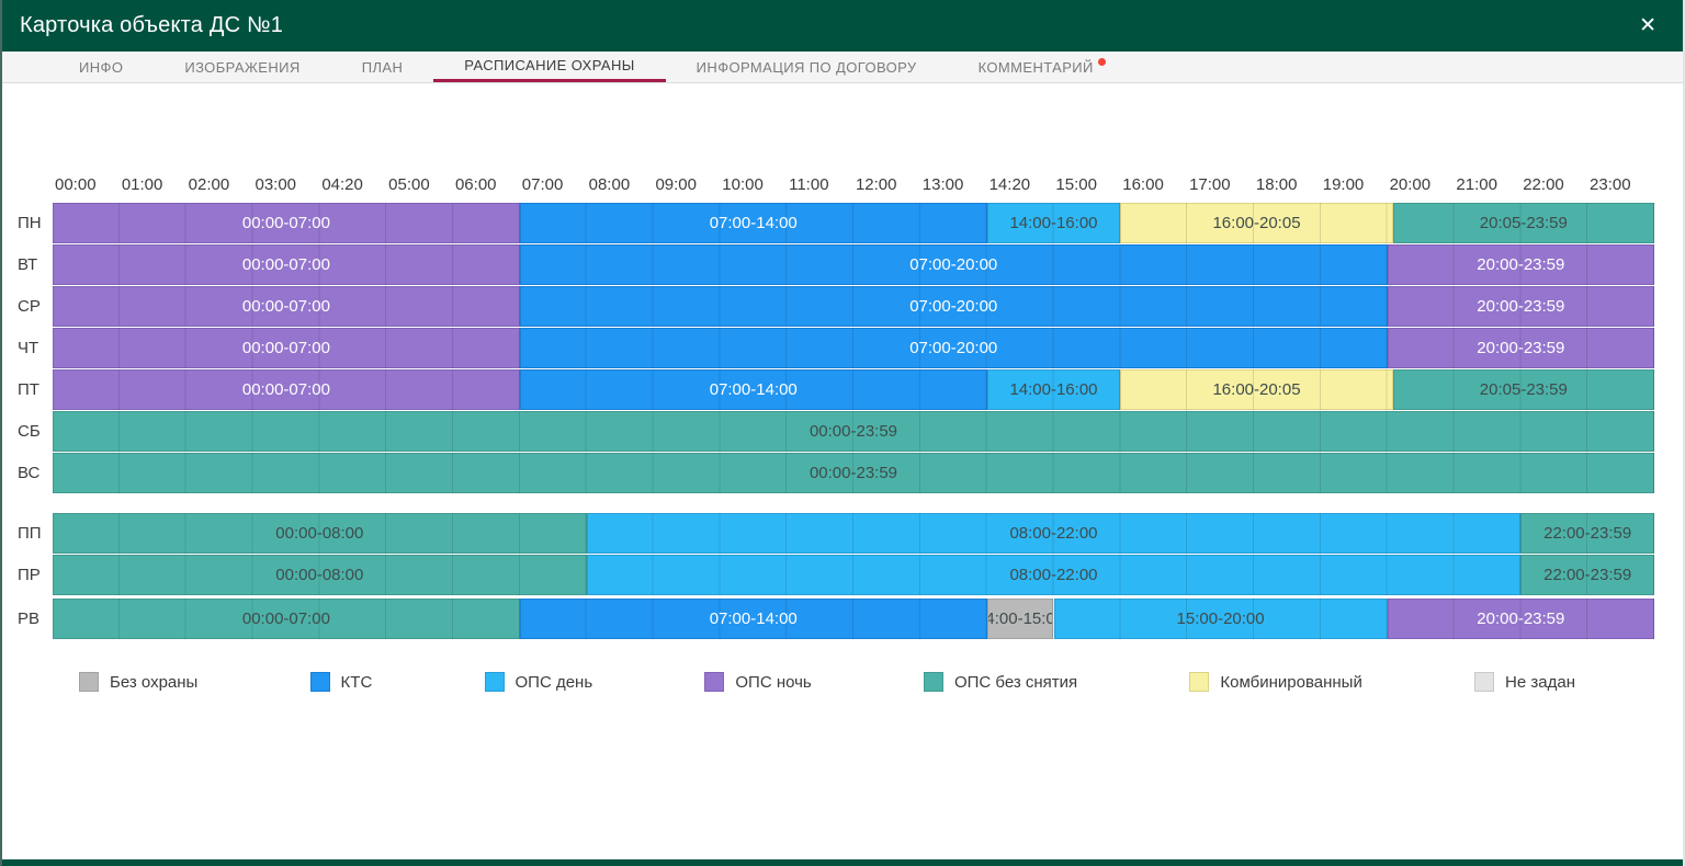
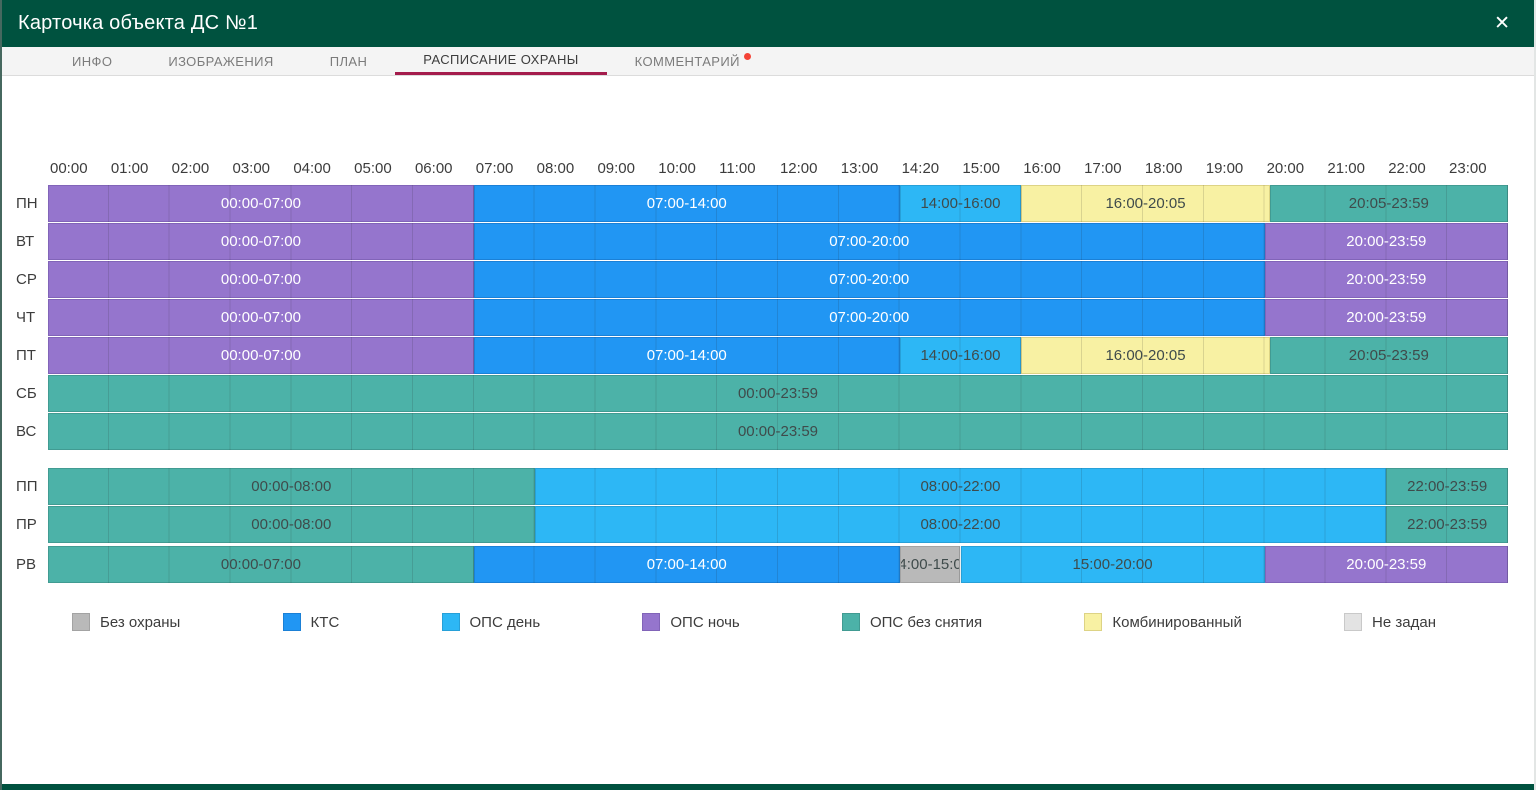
  Карточка объекта ДС №1
  ✕
  ИНФО
  ИЗОБРАЖЕНИЯ
  ПЛАН
  РАСПИСАНИЕ ОХРАНЫ
- ИНФОРМАЦИЯ ПО ДОГОВОРУ
  КОММЕНТАРИЙ
  00:00
  01:00
  02:00
  03:00
- 04:20
+ 04:00
  05:00
  06:00
  07:00
  08:00
  09:00
  10:00
  11:00
  12:00
  13:00
  14:20
  15:00
  16:00
  17:00
  18:00
  19:00
  20:00
  21:00
  22:00
  23:00
  ПН
  00:00-07:00
  07:00-14:00
  14:00-16:00
  16:00-20:05
  20:05-23:59
  ВТ
  00:00-07:00
  07:00-20:00
  20:00-23:59
  СР
  00:00-07:00
  07:00-20:00
  20:00-23:59
  ЧТ
  00:00-07:00
  07:00-20:00
  20:00-23:59
  ПТ
  00:00-07:00
  07:00-14:00
  14:00-16:00
  16:00-20:05
  20:05-23:59
  СБ
  00:00-23:59
  ВС
  00:00-23:59
  ПП
  00:00-08:00
  08:00-22:00
  22:00-23:59
  ПР
  00:00-08:00
  08:00-22:00
  22:00-23:59
  РВ
  00:00-07:00
  07:00-14:00
  4:00-15:0
  15:00-20:00
  20:00-23:59
  Без охраны
  КТС
  ОПС день
  ОПС ночь
  ОПС без снятия
  Комбинированный
  Не задан
